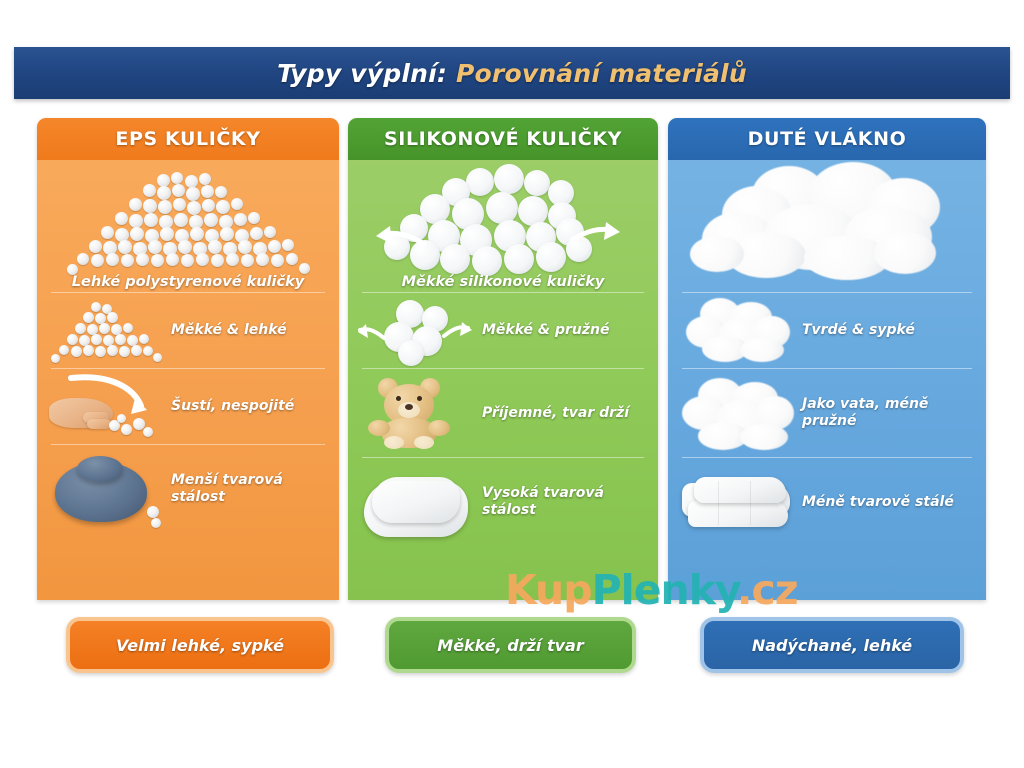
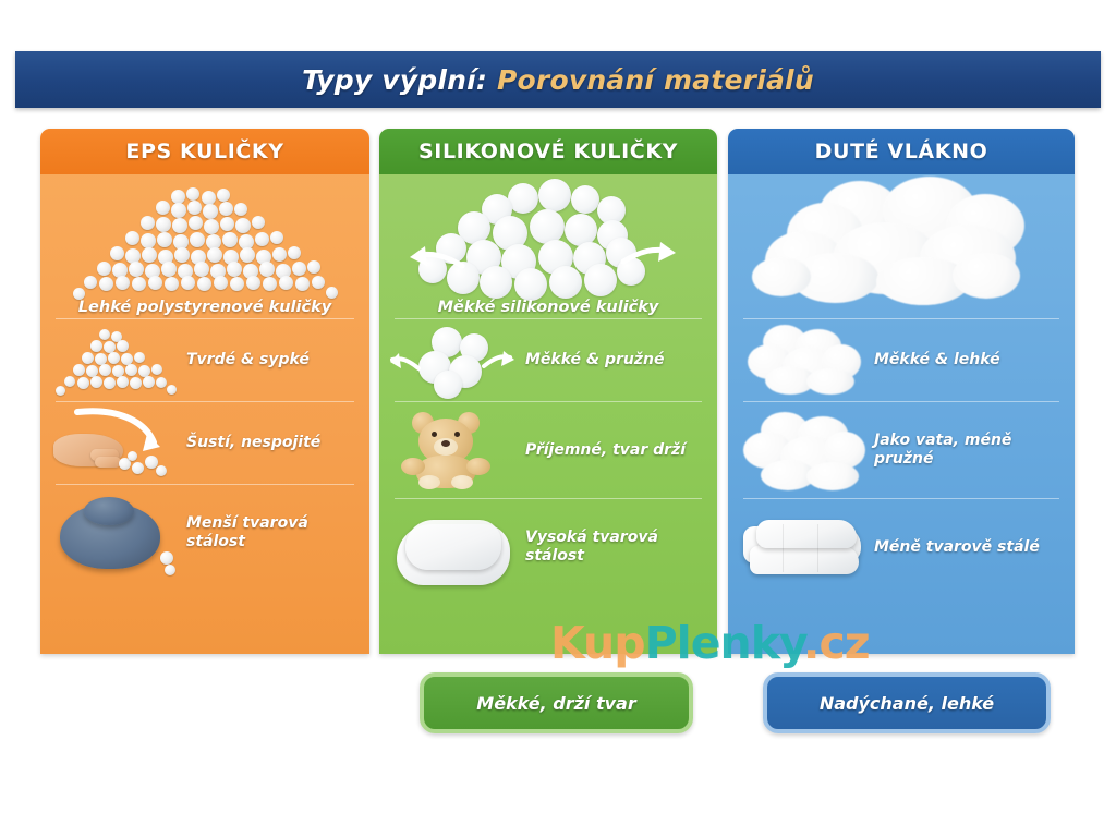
  Typy výplní: Porovnání materiálů
  EPS KULIČKY
  Lehké polystyrenové kuličky
- Měkké & lehké
+ Tvrdé & sypké
  Šustí, nespojité
  Menší tvarová stálost
  SILIKONOVÉ KULIČKY
  Měkké silikonové kuličky
  Měkké & pružné
  Příjemné, tvar drží
  Vysoká tvarová stálost
  DUTÉ VLÁKNO
- Tvrdé & sypké
+ Měkké & lehké
  Jako vata, méně pružné
  Méně tvarově stálé
  KupPlenky.cz
- Velmi lehké, sypké
  Měkké, drží tvar
  Nadýchané, lehké
